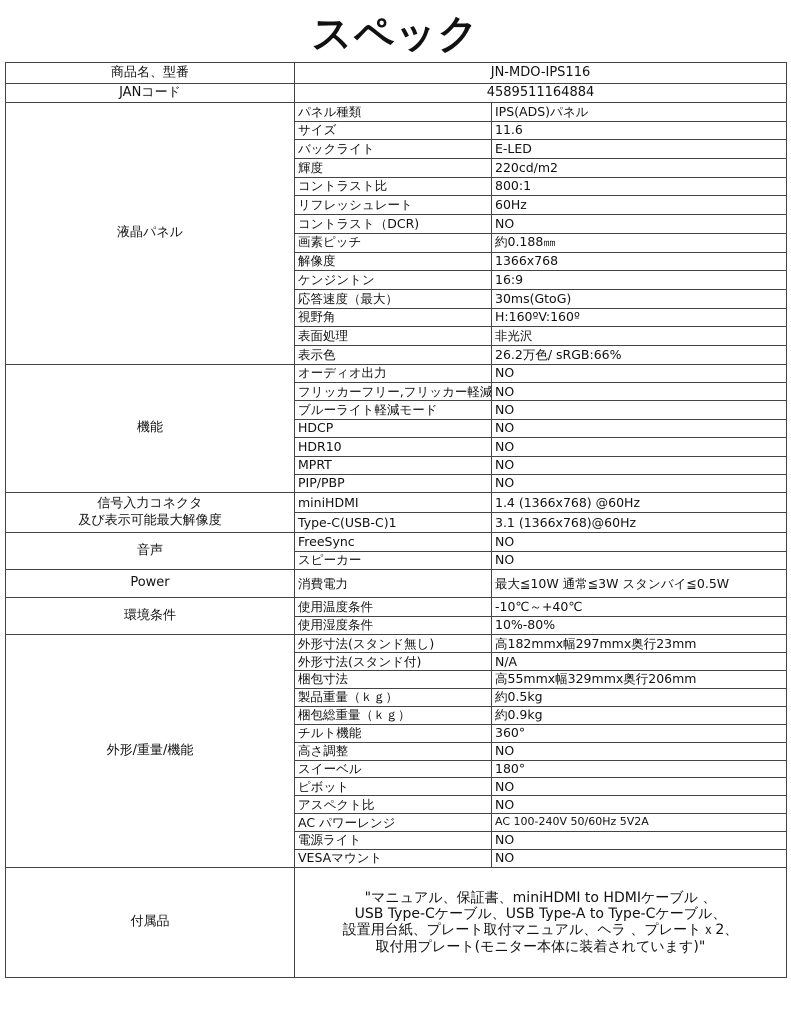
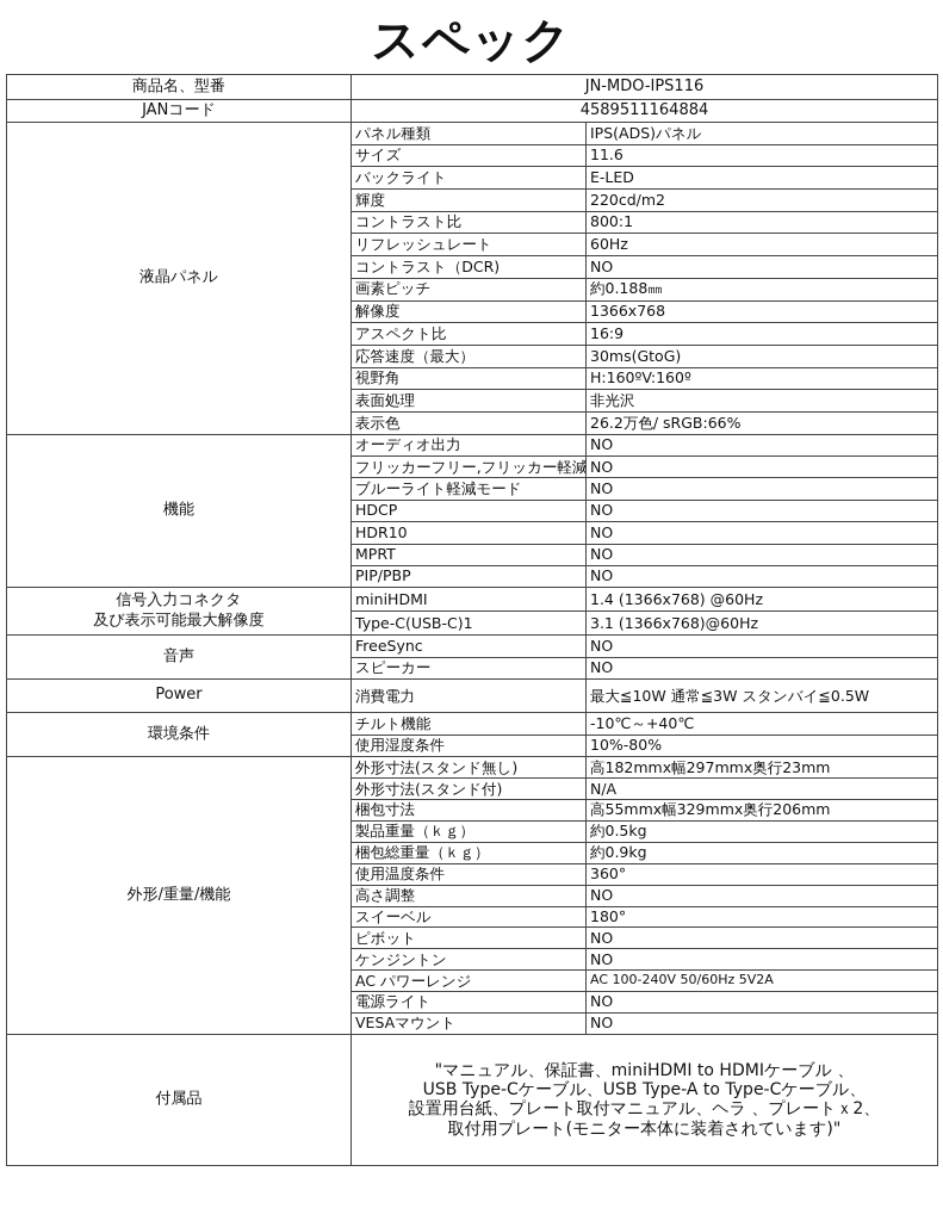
  スペック
  商品名、型番	JN-MDO-IPS116
  JANコード	4589511164884
  液晶パネル	パネル種類	IPS(ADS)パネル
  サイズ	11.6
  バックライト	E-LED
  輝度	220cd/m2
  コントラスト比	800:1
  リフレッシュレート	60Hz
  コントラスト（DCR)	NO
  画素ピッチ	約0.188㎜
  解像度	1366x768
- ケンジントン	16:9
+ アスペクト比	16:9
  応答速度（最大）	30ms(GtoG)
  視野角	H:160ºV:160º
  表面処理	非光沢
  表示色	26.2万色/ sRGB:66%
  機能	オーディオ出力	NO
  フリッカーフリー,フリッカー軽減	NO
  ブルーライト軽減モード	NO
  HDCP	NO
  HDR10	NO
  MPRT	NO
  PIP/PBP	NO
  信号入力コネクタ及び表示可能最大解像度	miniHDMI	1.4 (1366x768) @60Hz
  Type-C(USB-C)1	3.1 (1366x768)@60Hz
  音声	FreeSync	NO
  スピーカー	NO
  Power	消費電力	最大≦10W 通常≦3W スタンバイ≦0.5W
- 環境条件	使用温度条件	-10℃～+40℃
+ 環境条件	チルト機能	-10℃～+40℃
  使用湿度条件	10%-80%
  外形/重量/機能	外形寸法(スタンド無し)	高182mmx幅297mmx奥行23mm
  外形寸法(スタンド付)	N/A
  梱包寸法	高55mmx幅329mmx奥行206mm
  製品重量（ｋｇ）	約0.5kg
  梱包総重量（ｋｇ）	約0.9kg
- チルト機能	360°
+ 使用温度条件	360°
  高さ調整	NO
  スイーベル	180°
  ピボット	NO
- アスペクト比	NO
+ ケンジントン	NO
  AC パワーレンジ	AC 100-240V 50/60Hz 5V2A
  電源ライト	NO
  VESAマウント	NO
  付属品	"マニュアル、保証書、miniHDMI to HDMIケーブル 、 USB Type-Cケーブル、USB Type-A to Type-Cケーブル、 設置用台紙、プレート取付マニュアル、ヘラ 、プレートｘ2、 取付用プレート(モニター本体に装着されています)"
